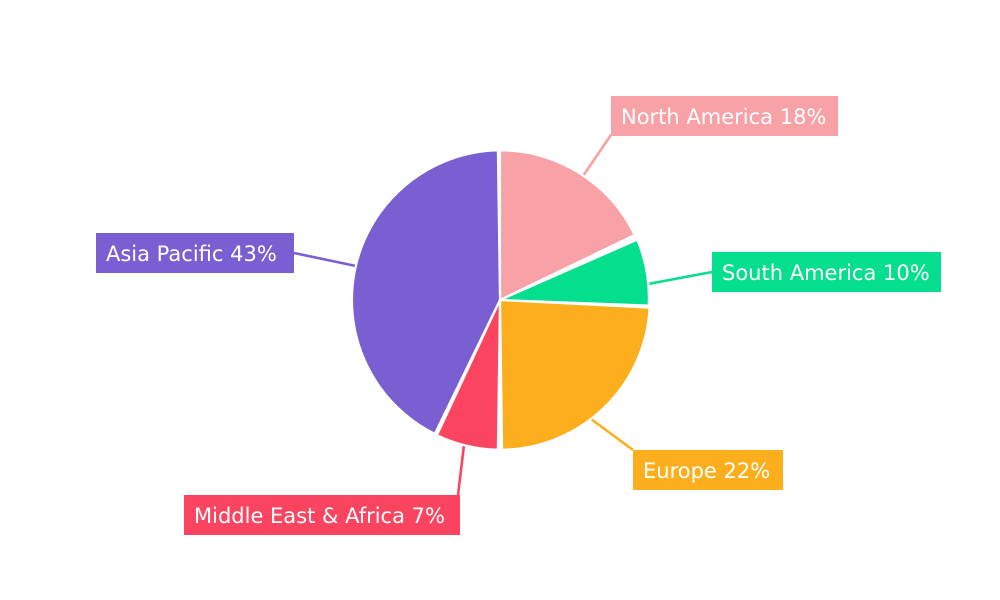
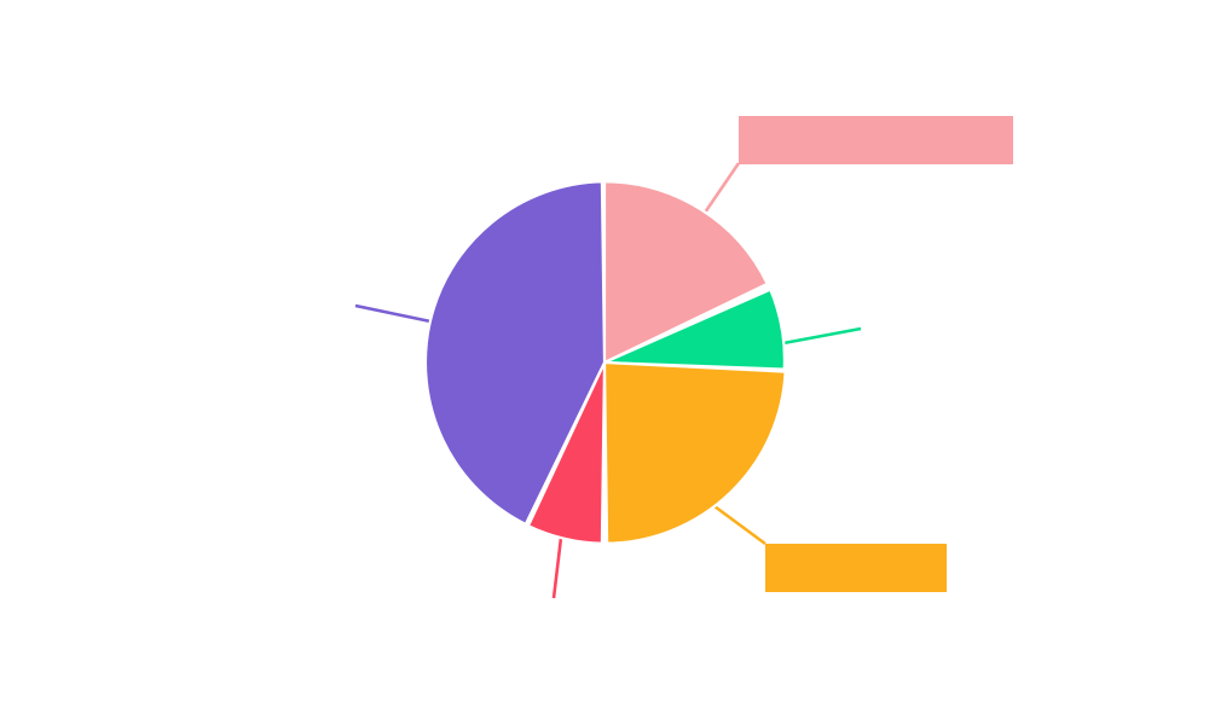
- North America 18%
- South America 10%
- Europe 22%
- Middle East & Africa 7%
- Asia Pacific 43%
